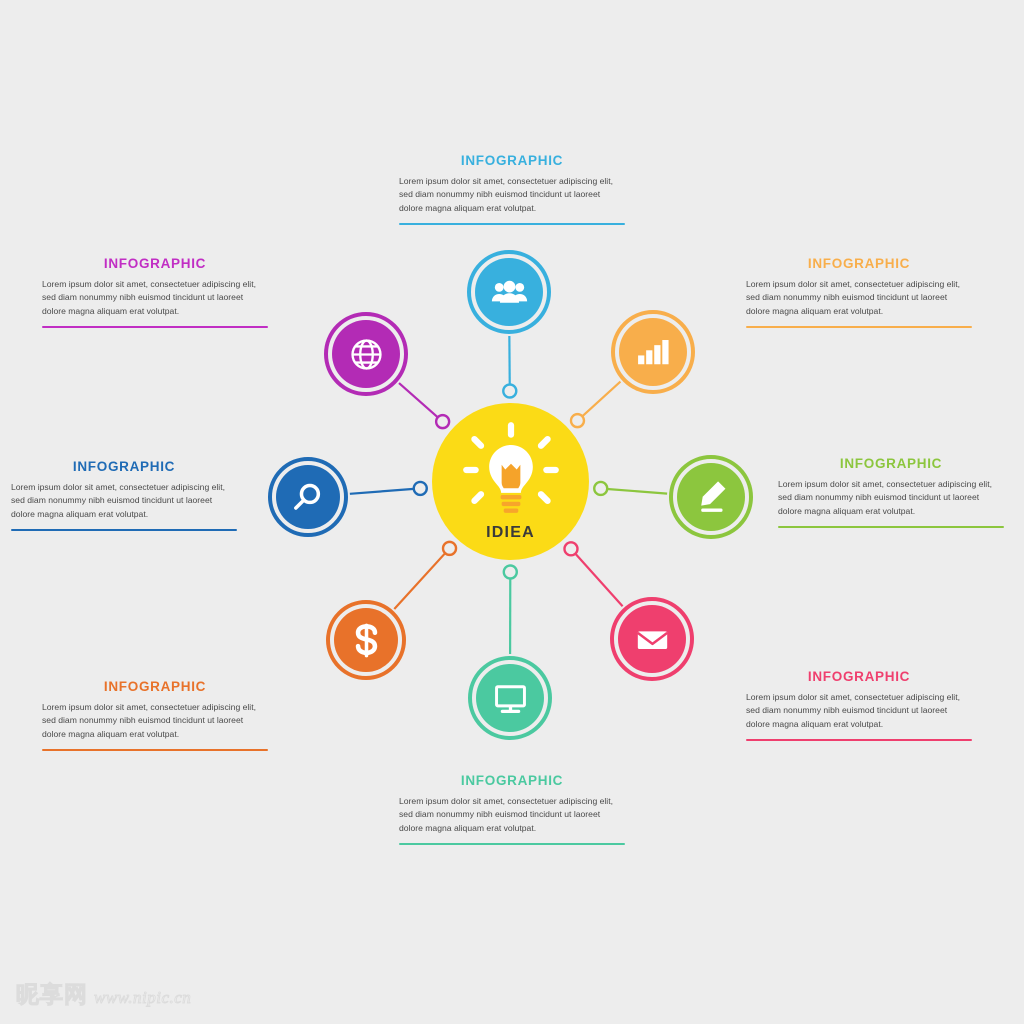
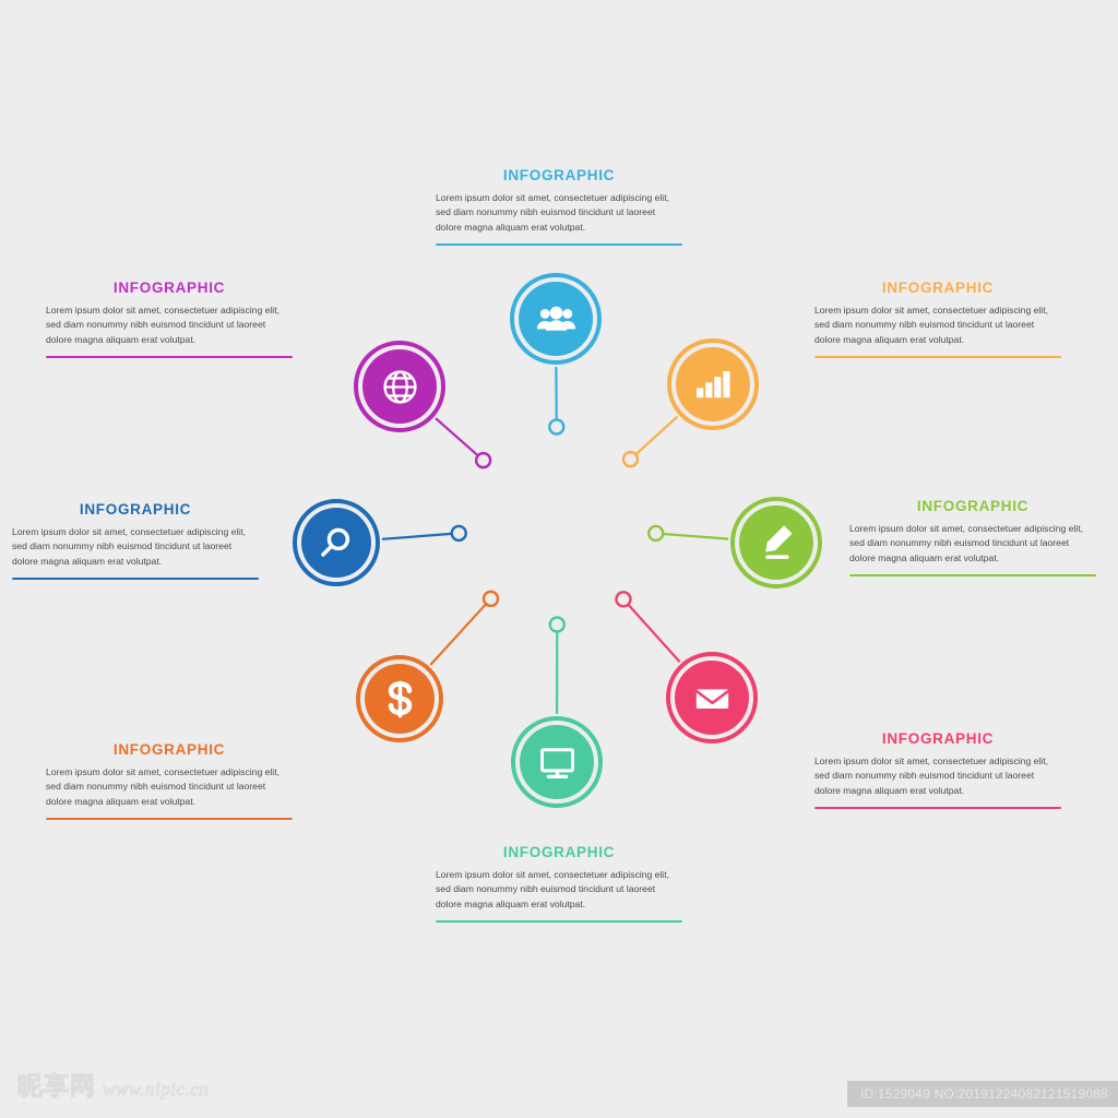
- IDIEA
  INFOGRAPHIC
  Lorem ipsum dolor sit amet, consectetuer adipiscing elit, sed diam nonummy nibh euismod tincidunt ut laoreet dolore magna aliquam erat volutpat.
  INFOGRAPHIC
  Lorem ipsum dolor sit amet, consectetuer adipiscing elit, sed diam nonummy nibh euismod tincidunt ut laoreet dolore magna aliquam erat volutpat.
  INFOGRAPHIC
  Lorem ipsum dolor sit amet, consectetuer adipiscing elit, sed diam nonummy nibh euismod tincidunt ut laoreet dolore magna aliquam erat volutpat.
  INFOGRAPHIC
  Lorem ipsum dolor sit amet, consectetuer adipiscing elit, sed diam nonummy nibh euismod tincidunt ut laoreet dolore magna aliquam erat volutpat.
  INFOGRAPHIC
  Lorem ipsum dolor sit amet, consectetuer adipiscing elit, sed diam nonummy nibh euismod tincidunt ut laoreet dolore magna aliquam erat volutpat.
  INFOGRAPHIC
  Lorem ipsum dolor sit amet, consectetuer adipiscing elit, sed diam nonummy nibh euismod tincidunt ut laoreet dolore magna aliquam erat volutpat.
  INFOGRAPHIC
  Lorem ipsum dolor sit amet, consectetuer adipiscing elit, sed diam nonummy nibh euismod tincidunt ut laoreet dolore magna aliquam erat volutpat.
  INFOGRAPHIC
  Lorem ipsum dolor sit amet, consectetuer adipiscing elit, sed diam nonummy nibh euismod tincidunt ut laoreet dolore magna aliquam erat volutpat.
+ ID:1529049 NO:20191224082121519088
